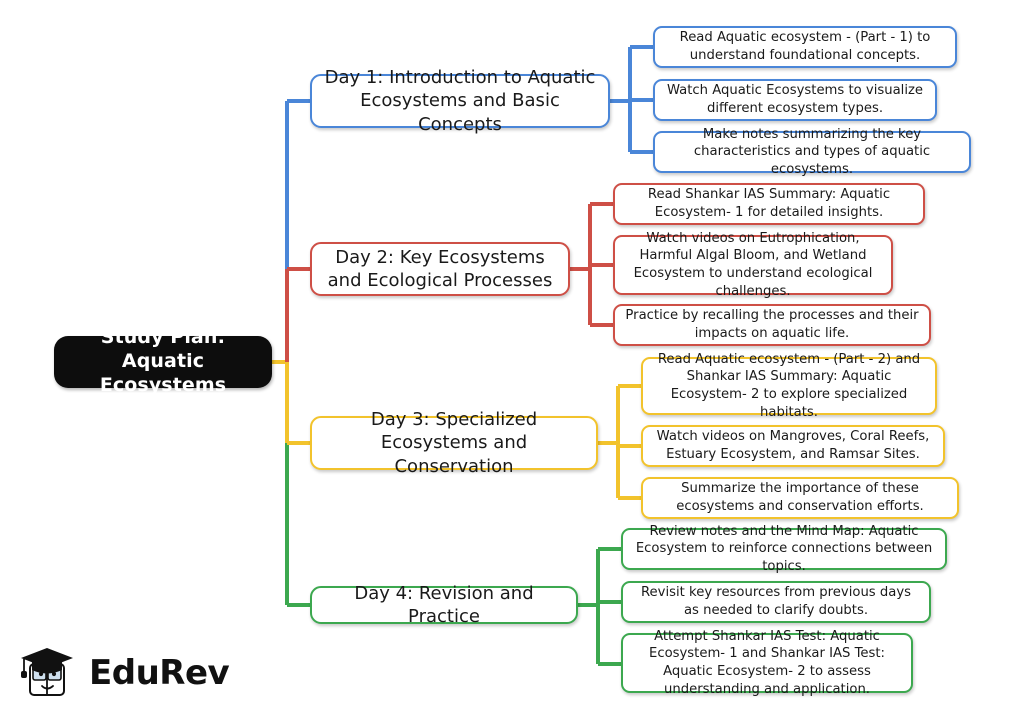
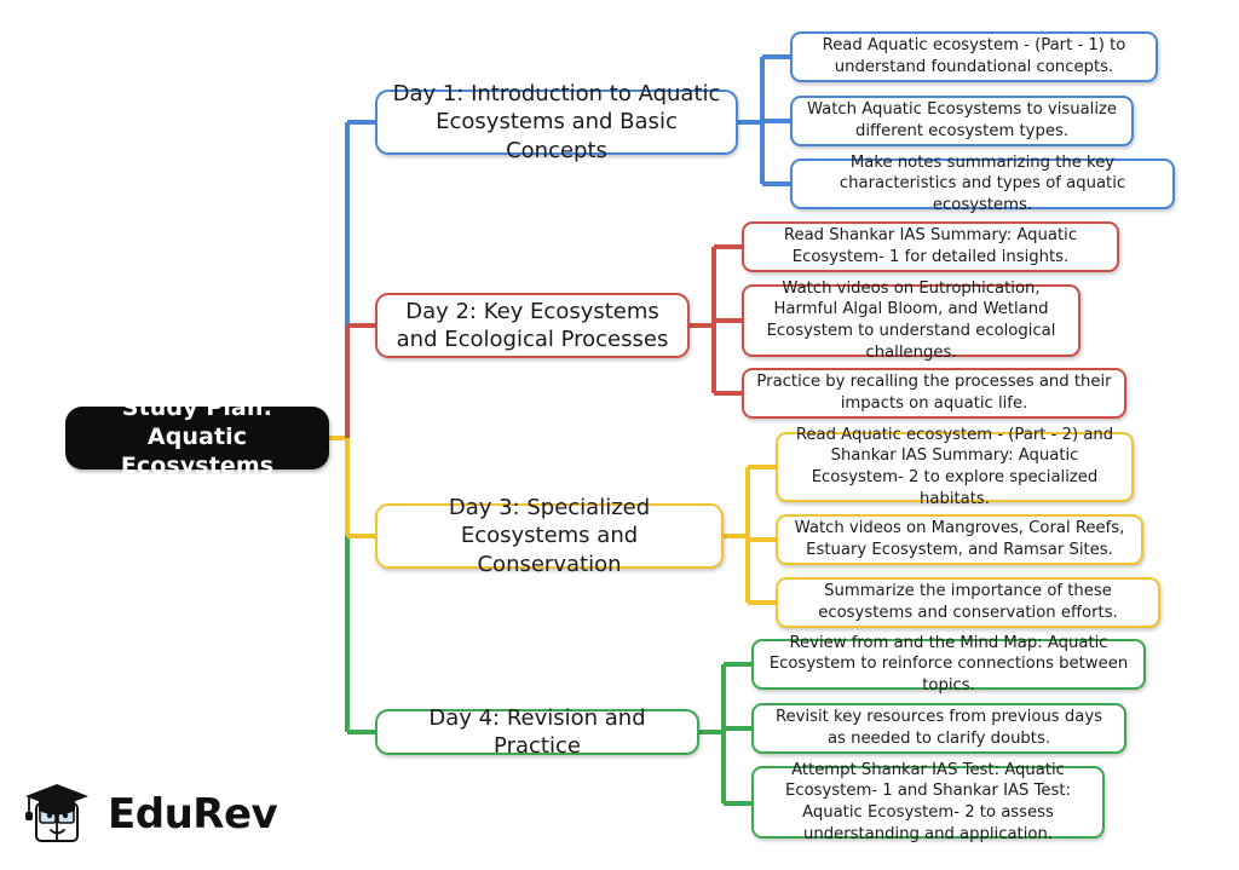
  Study Plan: Aquatic Ecosystems
  Day 1: Introduction to Aquatic Ecosystems and Basic Concepts
  Read Aquatic ecosystem - (Part - 1) to understand foundational concepts.
  Watch Aquatic Ecosystems to visualize different ecosystem types.
  Make notes summarizing the key characteristics and types of aquatic ecosystems.
  Day 2: Key Ecosystems and Ecological Processes
  Read Shankar IAS Summary: Aquatic Ecosystem- 1 for detailed insights.
  Watch videos on Eutrophication, Harmful Algal Bloom, and Wetland Ecosystem to understand ecological challenges.
  Practice by recalling the processes and their impacts on aquatic life.
  Day 3: Specialized Ecosystems and Conservation
  Read Aquatic ecosystem - (Part - 2) and Shankar IAS Summary: Aquatic Ecosystem- 2 to explore specialized habitats.
  Watch videos on Mangroves, Coral Reefs, Estuary Ecosystem, and Ramsar Sites.
  Summarize the importance of these ecosystems and conservation efforts.
  Day 4: Revision and Practice
- Review notes and the Mind Map: Aquatic Ecosystem to reinforce connections between topics.
+ Review from and the Mind Map: Aquatic Ecosystem to reinforce connections between topics.
  Revisit key resources from previous days as needed to clarify doubts.
  Attempt Shankar IAS Test: Aquatic Ecosystem- 1 and Shankar IAS Test: Aquatic Ecosystem- 2 to assess understanding and application.
  EduRev
